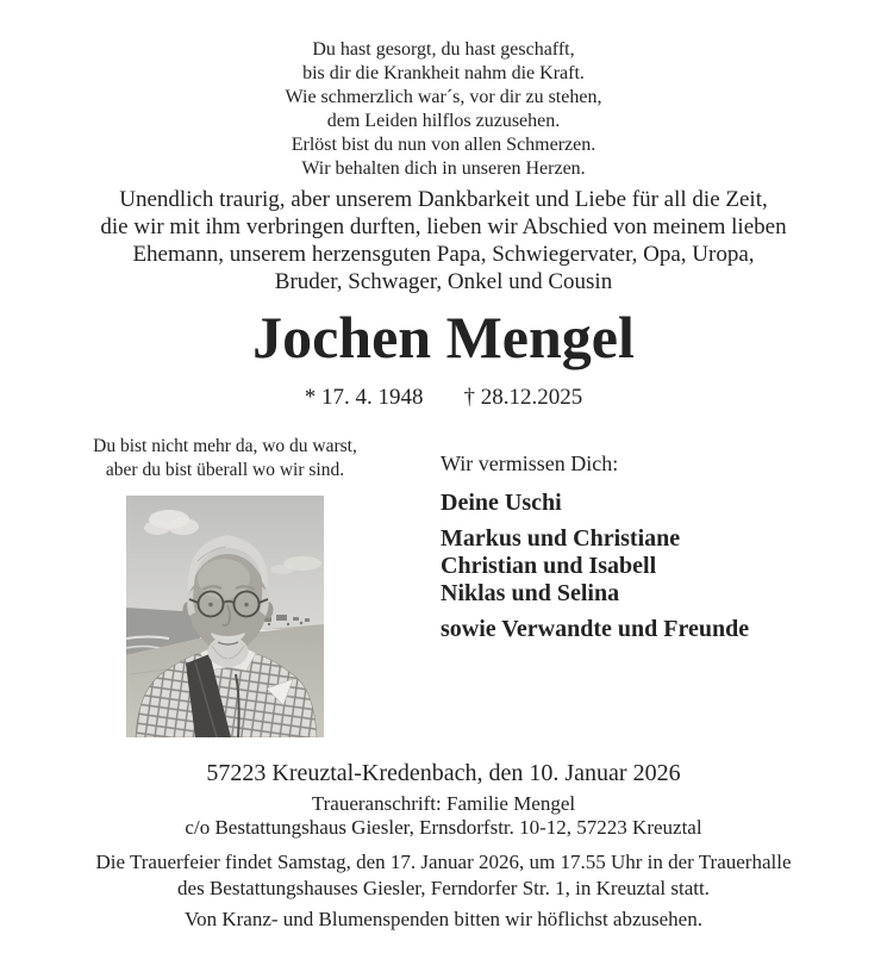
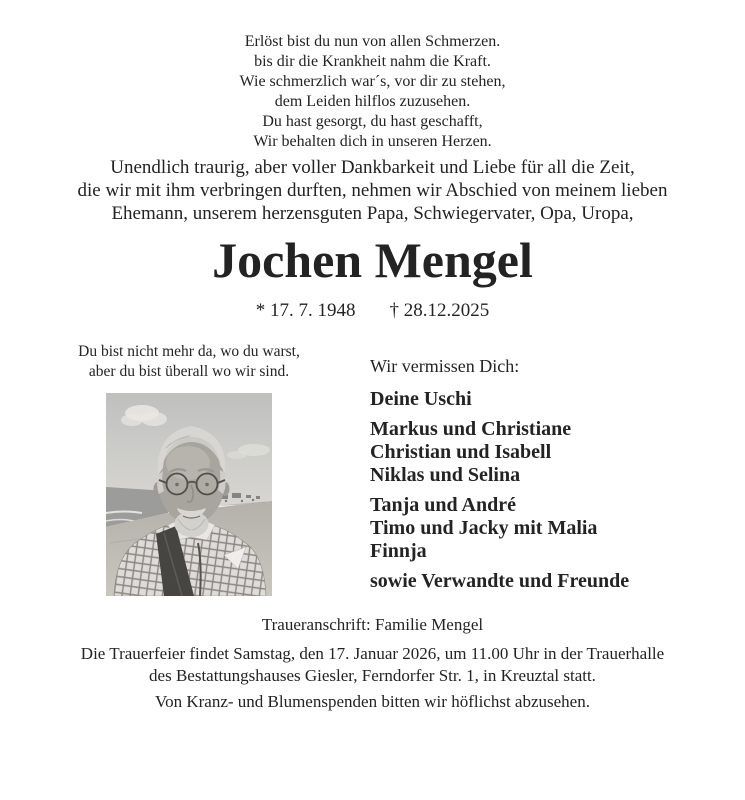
- Du hast gesorgt, du hast geschafft,
+ Erlöst bist du nun von allen Schmerzen.
  bis dir die Krankheit nahm die Kraft.
  Wie schmerzlich war´s, vor dir zu stehen,
  dem Leiden hilflos zuzusehen.
- Erlöst bist du nun von allen Schmerzen.
+ Du hast gesorgt, du hast geschafft,
  Wir behalten dich in unseren Herzen.
- Unendlich traurig, aber unserem Dankbarkeit und Liebe für all die Zeit,
+ Unendlich traurig, aber voller Dankbarkeit und Liebe für all die Zeit,
- die wir mit ihm verbringen durften, lieben wir Abschied von meinem lieben
+ die wir mit ihm verbringen durften, nehmen wir Abschied von meinem lieben
  Ehemann, unserem herzensguten Papa, Schwiegervater, Opa, Uropa,
- Bruder, Schwager, Onkel und Cousin
  Jochen Mengel
- * 17. 4. 1948
+ * 17. 7. 1948
  † 28.12.2025
  Du bist nicht mehr da, wo du warst,
  aber du bist überall wo wir sind.
  Wir vermissen Dich:
  Deine Uschi
  Markus und Christiane
  Christian und Isabell
  Niklas und Selina
+ Tanja und André
+ Timo und Jacky mit Malia
+ Finnja
  sowie Verwandte und Freunde
- 57223 Kreuztal-Kredenbach, den 10. Januar 2026
  Traueranschrift: Familie Mengel
- c/o Bestattungshaus Giesler, Ernsdorfstr. 10-12, 57223 Kreuztal
- Die Trauerfeier findet Samstag, den 17. Januar 2026, um 17.55 Uhr in der Trauerhalle
+ Die Trauerfeier findet Samstag, den 17. Januar 2026, um 11.00 Uhr in der Trauerhalle
  des Bestattungshauses Giesler, Ferndorfer Str. 1, in Kreuztal statt.
  Von Kranz- und Blumenspenden bitten wir höflichst abzusehen.
